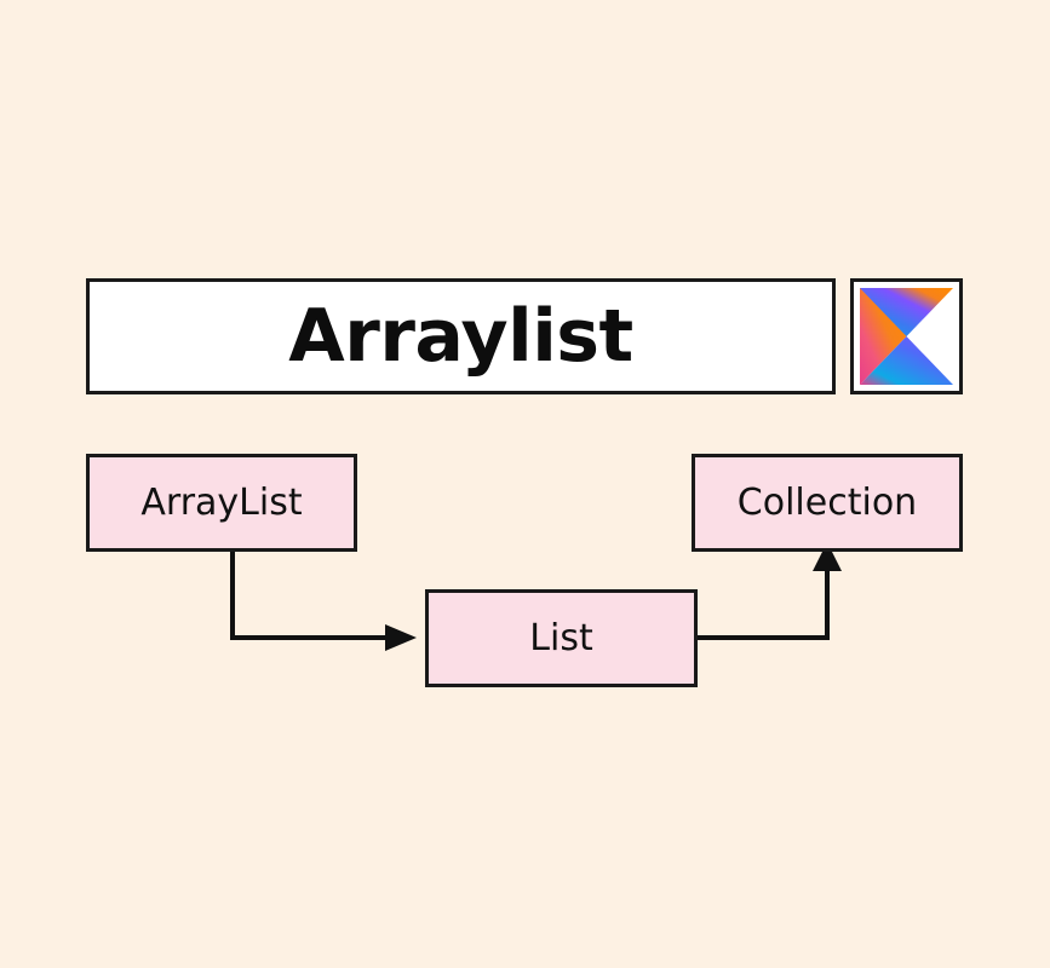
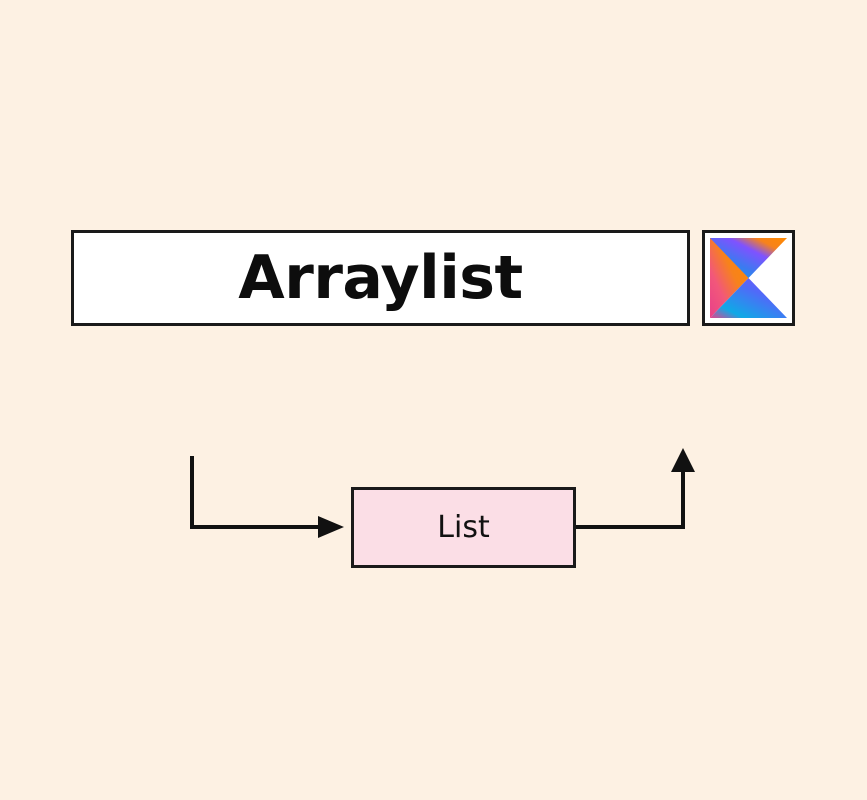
  Arraylist
- ArrayList
- Collection
  List
